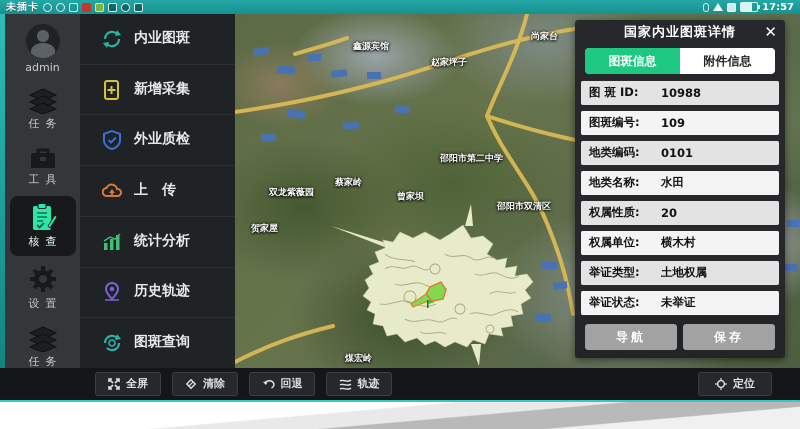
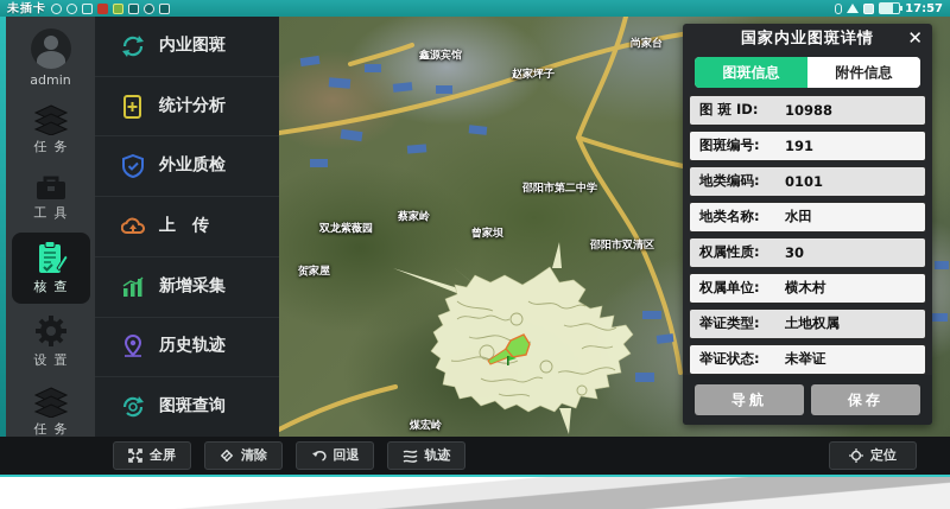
  未插卡
  17:57
  admin
  任务
  工具
  核查
  设置
  任务
  内业图斑
- 新增采集
+ 统计分析
  外业质检
  上 传
- 统计分析
+ 新增采集
  历史轨迹
  图斑查询
  鑫源宾馆
  赵家坪子
  尚家台
  蔡家岭
  曾家坝
  邵阳市第二中学
  双龙紫薇园
  贺家屋
  邵阳市双清区
  煤宏岭
  国家内业图斑详情
  ✕
  图斑信息
  附件信息
  图 斑 ID:
  10988
  图斑编号:
- 109
+ 191
  地类编码:
  0101
  地类名称:
  水田
  权属性质:
- 20
+ 30
  权属单位:
  横木村
  举证类型:
  土地权属
  举证状态:
  未举证
  导航
  保存
  全屏
  清除
  回退
  轨迹
  定位
